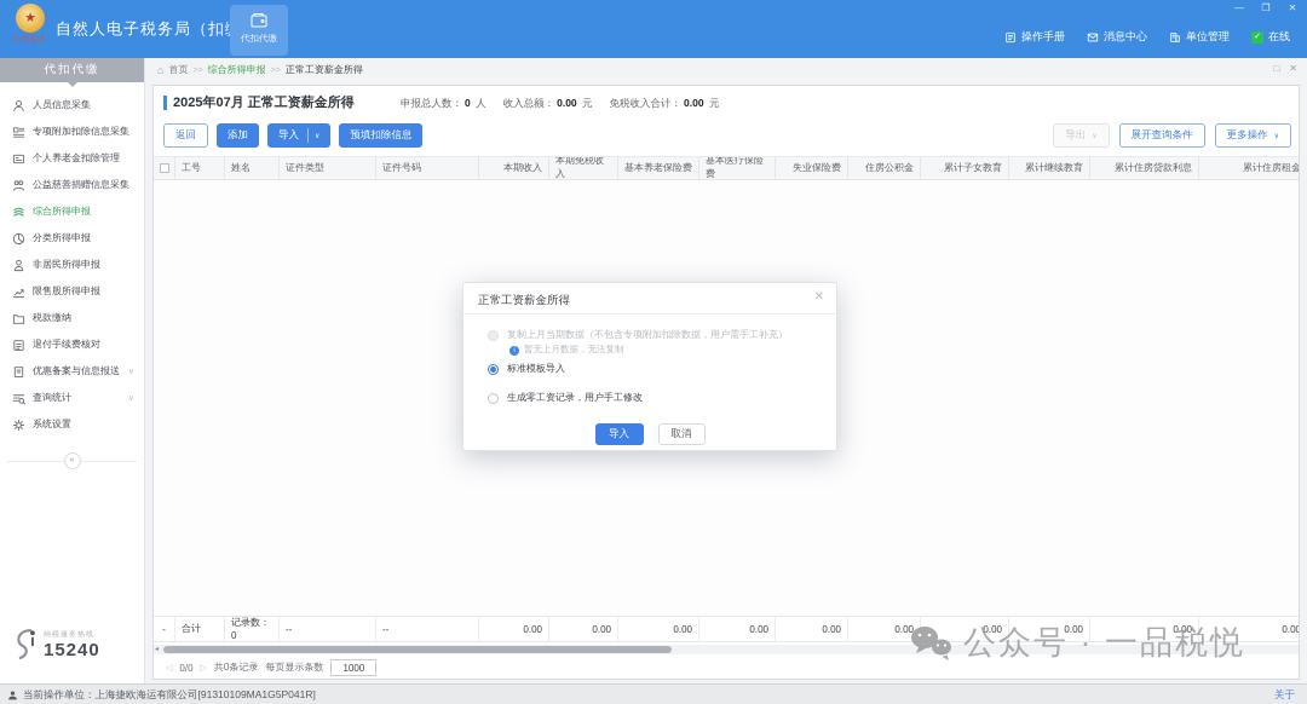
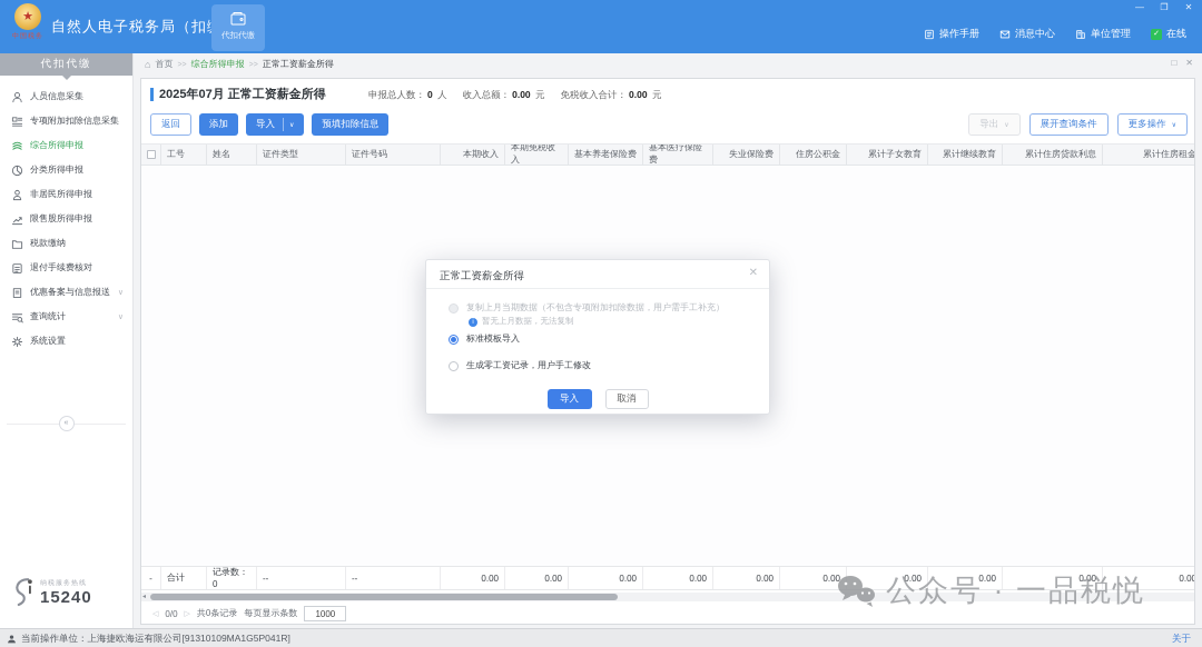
  —
  ❐
  ✕
  ★
  自然人电子税务局（扣
  代扣代缴
  操作手册
  消息中心
  单位管理
  在线
  代扣代缴
  人员信息采集
  专项附加扣除信息采集
- 个人养老金扣除管理
- 公益慈善捐赠信息采集
  综合所得申报
  分类所得申报
  非居民所得申报
  限售股所得申报
  税款缴纳
  退付手续费核对
  优惠备案与信息报送
  查询统计
  系统设置
  15240
  ⌂
  首页
  综合所得申报
  正常工资薪金所得
  □
  ✕
  2025年07月 正常工资薪金所得
  申报总人数： 0 人
  收入总额： 0.00 元
  免税收入合计： 0.00 元
  返回
  添加
  导入
  预填扣除信息
  导出
  展开查询条件
  更多操作
  工号
  姓名
  证件类型
  证件号码
  本期收入
  本期免税收入
  基本养老保险费
  基本医疗保险费
  失业保险费
  住房公积金
  累计子女教育
  累计继续教育
  累计住房贷款利息
  累计住房租金
  -
  合计
  记录数：0
  --
  --
  0.00
  0.00
  0.00
  0.00
  0.00
  0.00
  0.00
  0.00
  0.00
  0.00
  0/0
  共0条记录
  每页显示条数
  1000
  正常工资薪金所得
  ✕
  导入
  取消
  复制上月当期数据（不包含专项附加扣除数据，用户需手工补充）
  暂无上月数据，无法复制
  标准模板导入
  生成零工资记录，用户手工修改
  公众号 · 一品税悦
  当前操作单位：上海捷欧海运有限公司[91310109MA1G5P041R]
  关于
